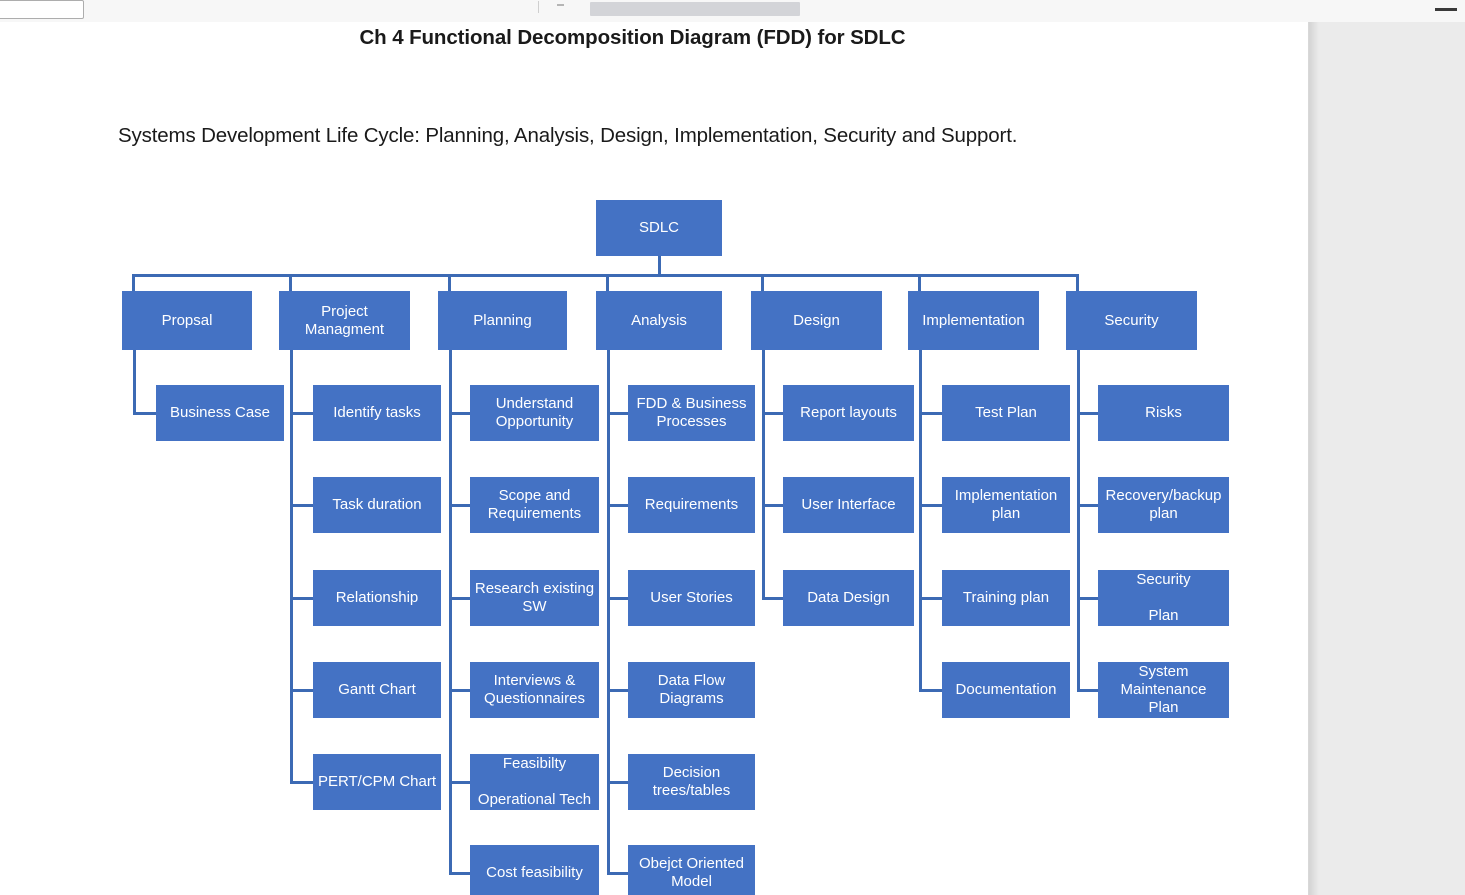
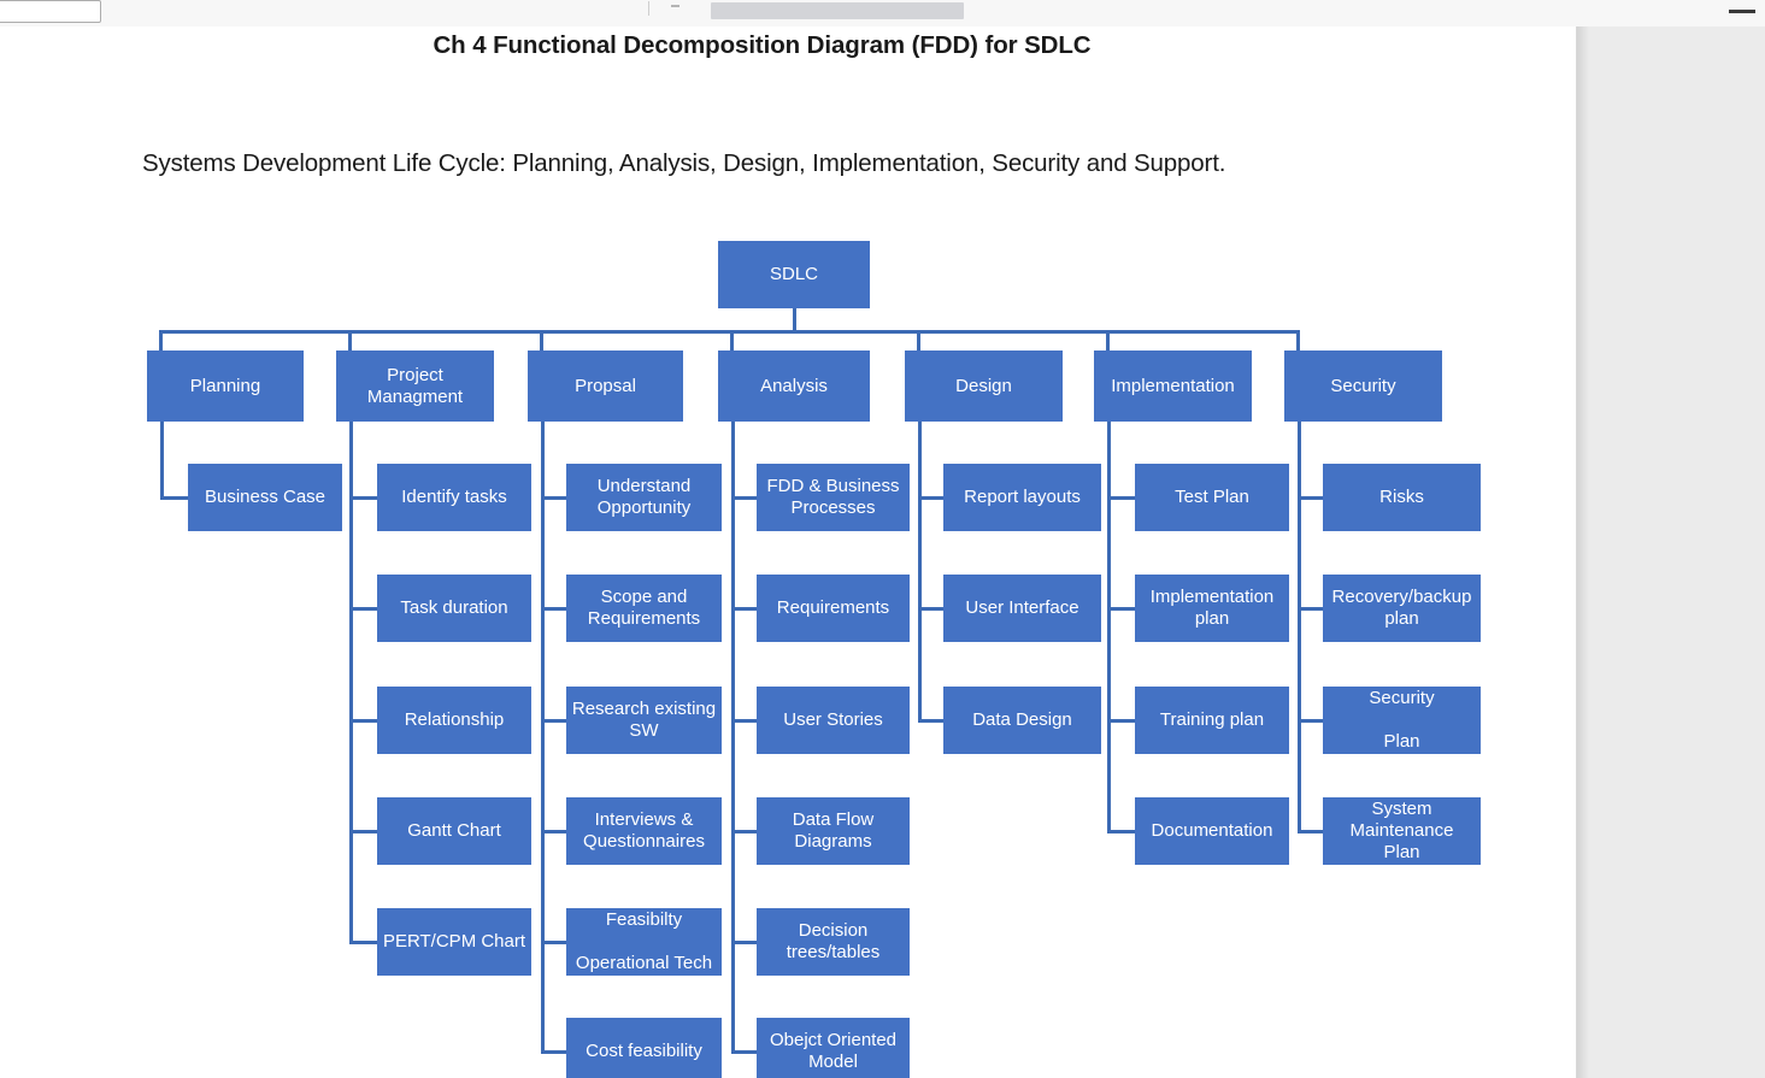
  Ch 4 Functional Decomposition Diagram (FDD) for SDLC
  Systems Development Life Cycle: Planning, Analysis, Design, Implementation, Security and Support.
  SDLC
- Propsal
+ Planning
  Business Case
  Project
  Managment
  Identify tasks
  Task duration
  Relationship
  Gantt Chart
  PERT/CPM Chart
- Planning
+ Propsal
  Understand
  Opportunity
  Scope and
  Requirements
  Research existing
  SW
  Interviews &
  Questionnaires
  Feasibilty
  Operational Tech
  Cost feasibility
  Analysis
  FDD & Business
  Processes
  Requirements
  User Stories
  Data Flow
  Diagrams
  Decision
  trees/tables
  Obejct Oriented
  Model
  Design
  Report layouts
  User Interface
  Data Design
  Implementation
  Test Plan
  Implementation
  plan
  Training plan
  Documentation
  Security
  Risks
  Recovery/backup
  plan
  Security
  Plan
  System
  Maintenance
  Plan
